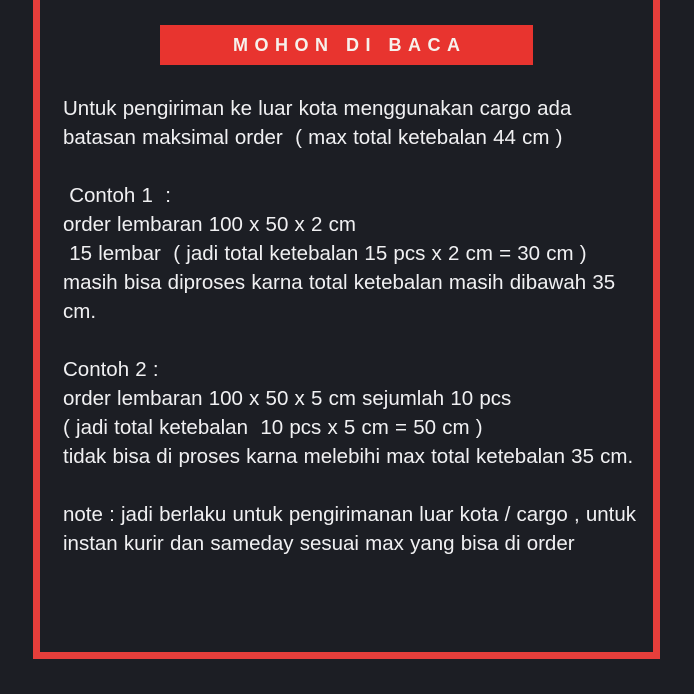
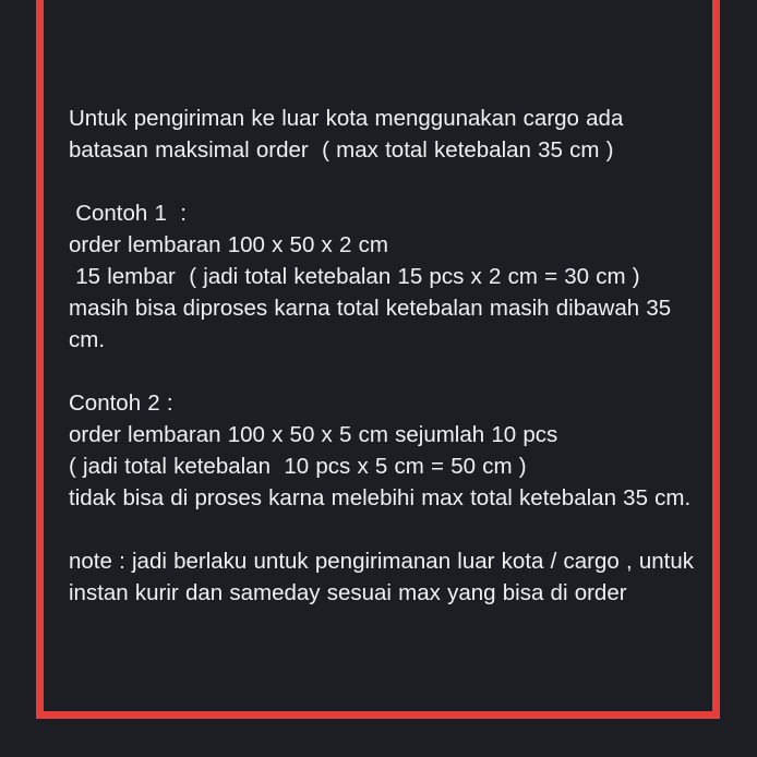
- MOHON DI BACA
- Untuk pengiriman ke luar kota menggunakan cargo ada batasan maksimal order ( max total ketebalan 44 cm )
+ Untuk pengiriman ke luar kota menggunakan cargo ada batasan maksimal order ( max total ketebalan 35 cm )
  Contoh 1 :
  order lembaran 100 x 50 x 2 cm
  15 lembar ( jadi total ketebalan 15 pcs x 2 cm = 30 cm )
  masih bisa diproses karna total ketebalan masih dibawah 35 cm.
  Contoh 2 :
  order lembaran 100 x 50 x 5 cm sejumlah 10 pcs
  ( jadi total ketebalan 10 pcs x 5 cm = 50 cm )
  tidak bisa di proses karna melebihi max total ketebalan 35 cm.
  note : jadi berlaku untuk pengirimanan luar kota / cargo , untuk instan kurir dan sameday sesuai max yang bisa di order
